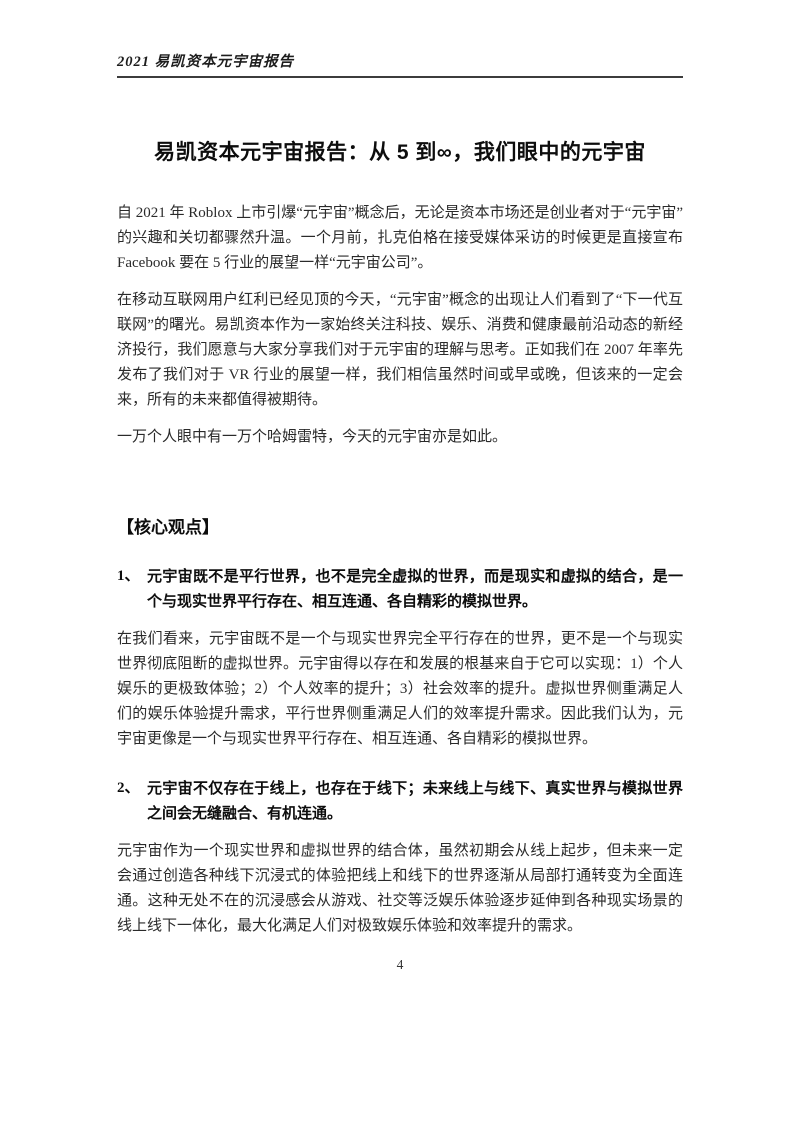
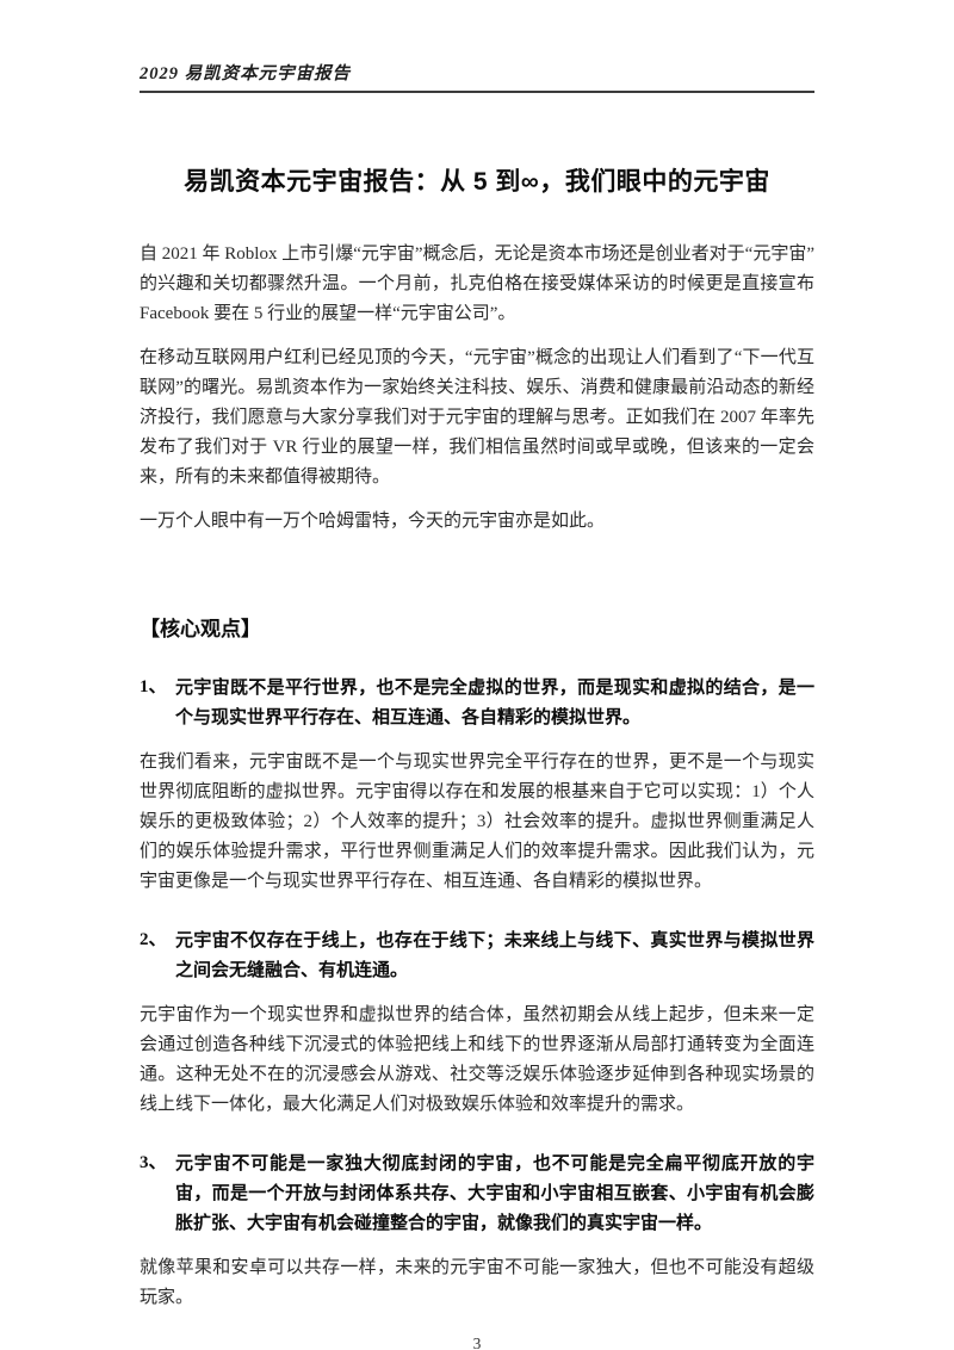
- 2021 易凯资本元宇宙报告
+ 2029 易凯资本元宇宙报告
  易凯资本元宇宙报告：从 5 到∞，我们眼中的元宇宙
  自 2021 年 Roblox 上市引爆“元宇宙”概念后，无论是资本市场还是创业者对于“元宇宙”的兴趣和关切都骤然升温。一个月前，扎克伯格在接受媒体采访的时候更是直接宣布 Facebook 要在 5 行业的展望一样“元宇宙公司”。
  在移动互联网用户红利已经见顶的今天，“元宇宙”概念的出现让人们看到了“下一代互联网”的曙光。易凯资本作为一家始终关注科技、娱乐、消费和健康最前沿动态的新经济投行，我们愿意与大家分享我们对于元宇宙的理解与思考。正如我们在 2007 年率先发布了我们对于 VR 行业的展望一样，我们相信虽然时间或早或晚，但该来的一定会来，所有的未来都值得被期待。
  一万个人眼中有一万个哈姆雷特，今天的元宇宙亦是如此。
  【核心观点】
  1、
  元宇宙既不是平行世界，也不是完全虚拟的世界，而是现实和虚拟的结合，是一个与现实世界平行存在、相互连通、各自精彩的模拟世界。
  在我们看来，元宇宙既不是一个与现实世界完全平行存在的世界，更不是一个与现实世界彻底阻断的虚拟世界。元宇宙得以存在和发展的根基来自于它可以实现：1）个人娱乐的更极致体验；2）个人效率的提升；3）社会效率的提升。虚拟世界侧重满足人们的娱乐体验提升需求，平行世界侧重满足人们的效率提升需求。因此我们认为，元宇宙更像是一个与现实世界平行存在、相互连通、各自精彩的模拟世界。
  2、
  元宇宙不仅存在于线上，也存在于线下；未来线上与线下、真实世界与模拟世界之间会无缝融合、有机连通。
  元宇宙作为一个现实世界和虚拟世界的结合体，虽然初期会从线上起步，但未来一定会通过创造各种线下沉浸式的体验把线上和线下的世界逐渐从局部打通转变为全面连通。这种无处不在的沉浸感会从游戏、社交等泛娱乐体验逐步延伸到各种现实场景的线上线下一体化，最大化满足人们对极致娱乐体验和效率提升的需求。
+ 3、
+ 元宇宙不可能是一家独大彻底封闭的宇宙，也不可能是完全扁平彻底开放的宇宙，而是一个开放与封闭体系共存、大宇宙和小宇宙相互嵌套、小宇宙有机会膨胀扩张、大宇宙有机会碰撞整合的宇宙，就像我们的真实宇宙一样。
+ 就像苹果和安卓可以共存一样，未来的元宇宙不可能一家独大，但也不可能没有超级玩家。
- 4
+ 3
